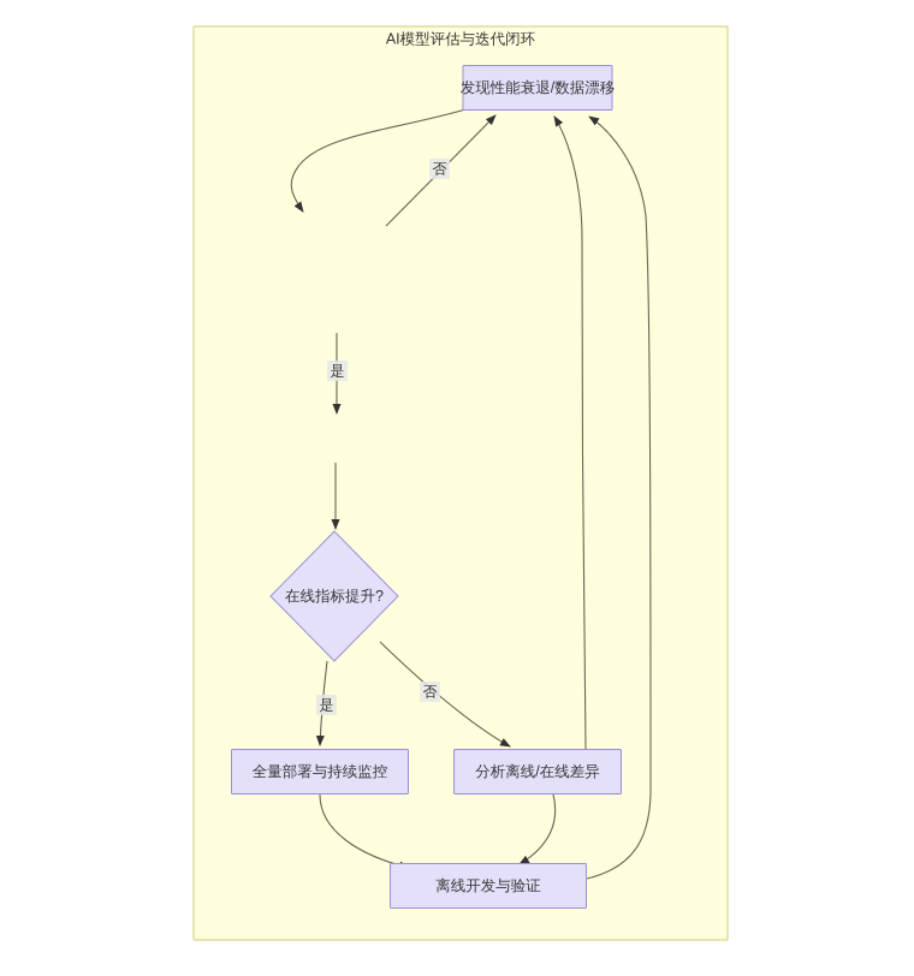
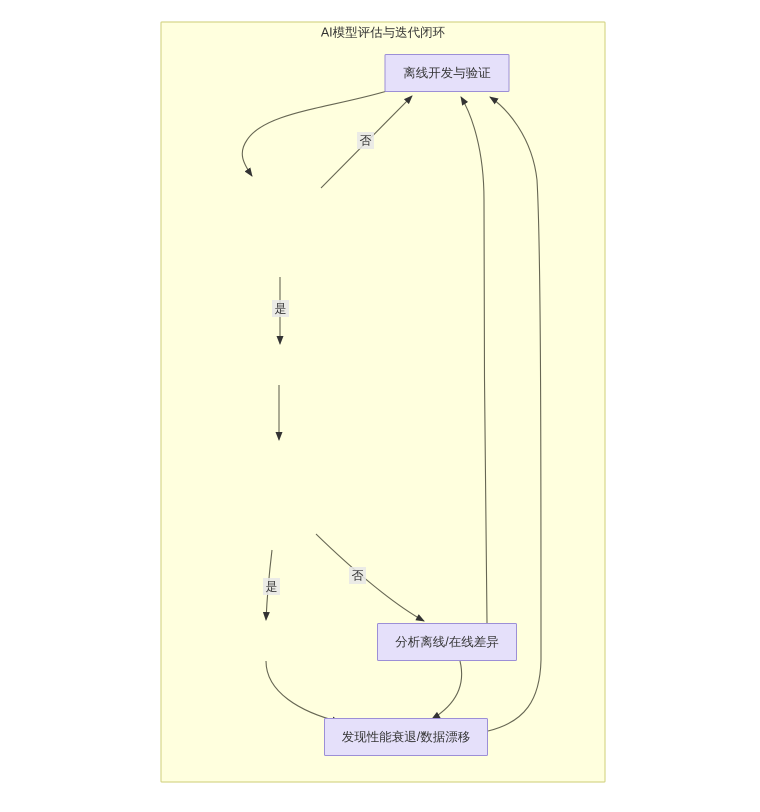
  AI模型评估与迭代闭环
  否
  是
  是
  否
- 发现性能衰退/数据漂移
+ 离线开发与验证
- 在线指标提升?
- 全量部署与持续监控
  分析离线/在线差异
- 离线开发与验证
+ 发现性能衰退/数据漂移
